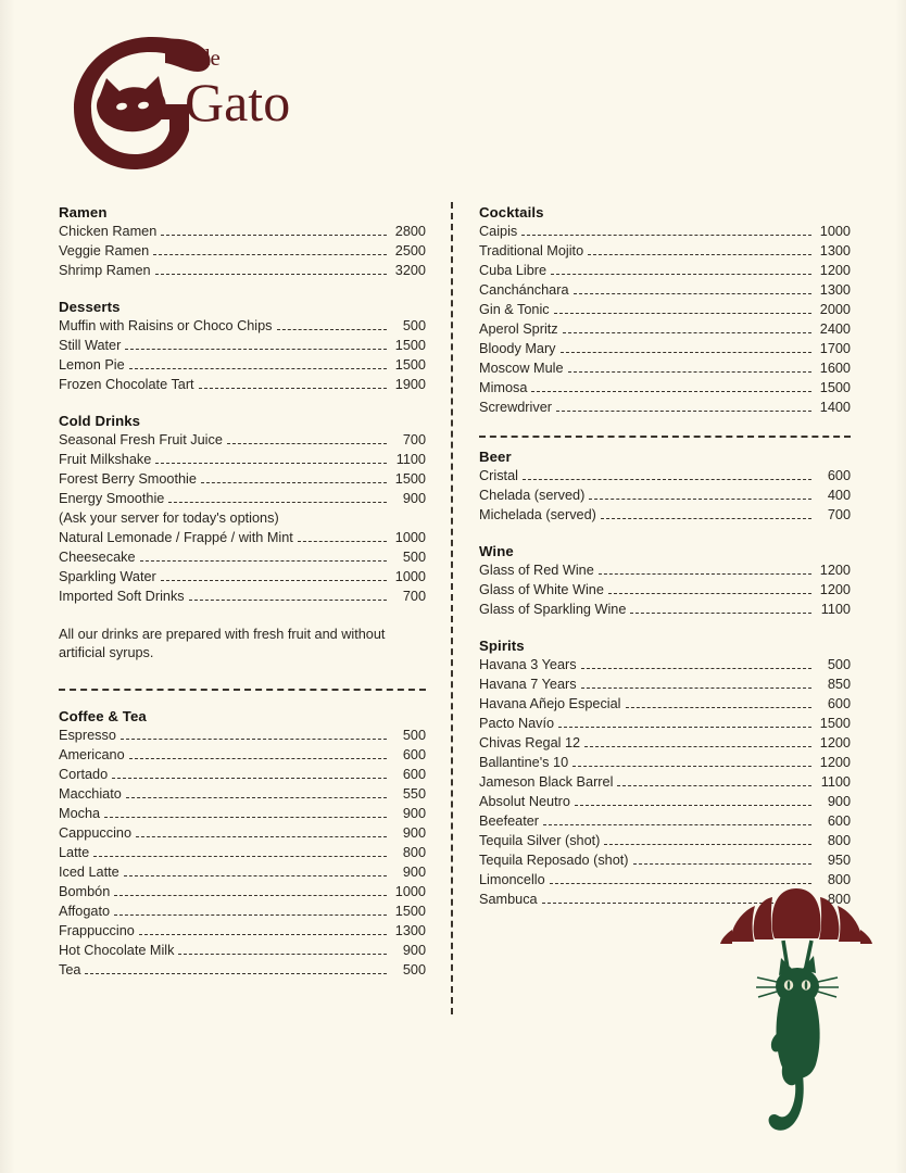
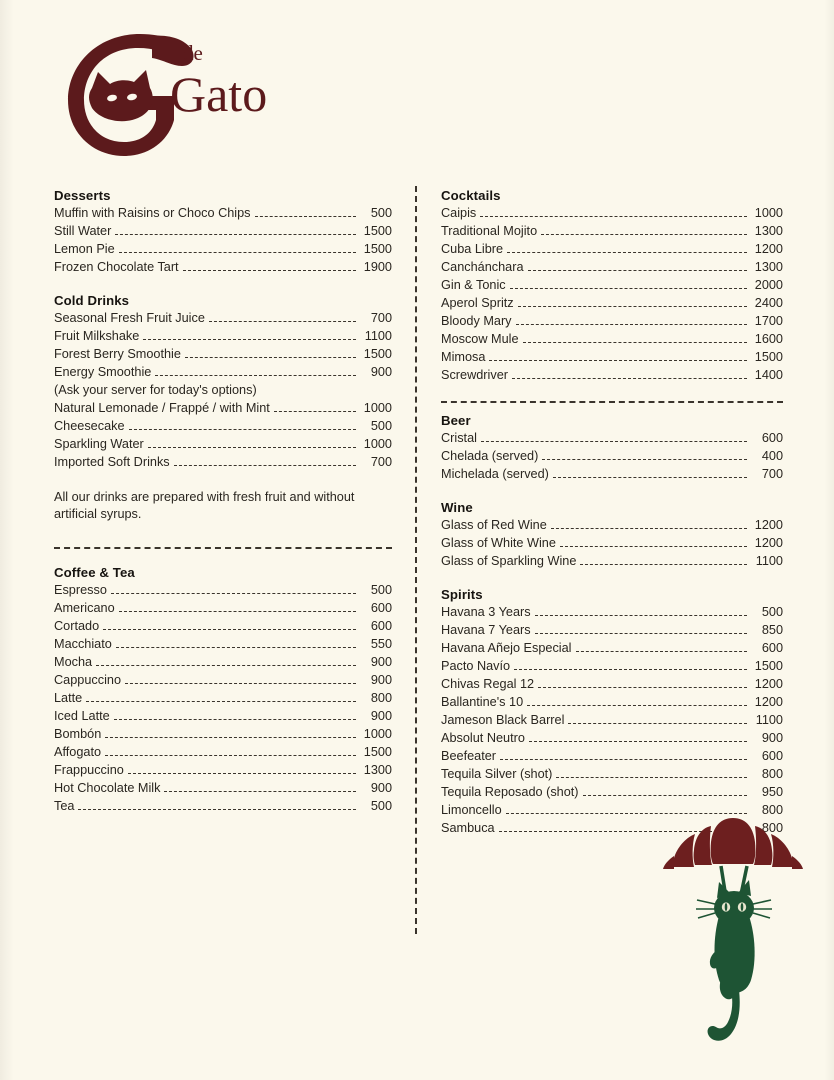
  de
  Gato
- Ramen
- Chicken Ramen
- 2800
- Veggie Ramen
- 2500
- Shrimp Ramen
- 3200
  Desserts
  Muffin with Raisins or Choco Chips
  500
  Still Water
  1500
  Lemon Pie
  1500
  Frozen Chocolate Tart
  1900
  Cold Drinks
  Seasonal Fresh Fruit Juice
  700
  Fruit Milkshake
  1100
  Forest Berry Smoothie
  1500
  Energy Smoothie
  900
  (Ask your server for today's options)
  Natural Lemonade / Frappé / with Mint
  1000
  Cheesecake
  500
  Sparkling Water
  1000
  Imported Soft Drinks
  700
  All our drinks are prepared with fresh fruit and without artificial syrups.
  Coffee & Tea
  Espresso
  500
  Americano
  600
  Cortado
  600
  Macchiato
  550
  Mocha
  900
  Cappuccino
  900
  Latte
  800
  Iced Latte
  900
  Bombón
  1000
  Affogato
  1500
  Frappuccino
  1300
  Hot Chocolate Milk
  900
  Tea
  500
  Cocktails
  Caipis
  1000
  Traditional Mojito
  1300
  Cuba Libre
  1200
  Canchánchara
  1300
  Gin & Tonic
  2000
  Aperol Spritz
  2400
  Bloody Mary
  1700
  Moscow Mule
  1600
  Mimosa
  1500
  Screwdriver
  1400
  Beer
  Cristal
  600
  Chelada (served)
  400
  Michelada (served)
  700
  Wine
  Glass of Red Wine
  1200
  Glass of White Wine
  1200
  Glass of Sparkling Wine
  1100
  Spirits
  Havana 3 Years
  500
  Havana 7 Years
  850
  Havana Añejo Especial
  600
  Pacto Navío
  1500
  Chivas Regal 12
  1200
  Ballantine's 10
  1200
  Jameson Black Barrel
  1100
  Absolut Neutro
  900
  Beefeater
  600
  Tequila Silver (shot)
  800
  Tequila Reposado (shot)
  950
  Limoncello
  800
  Sambuca
  800
